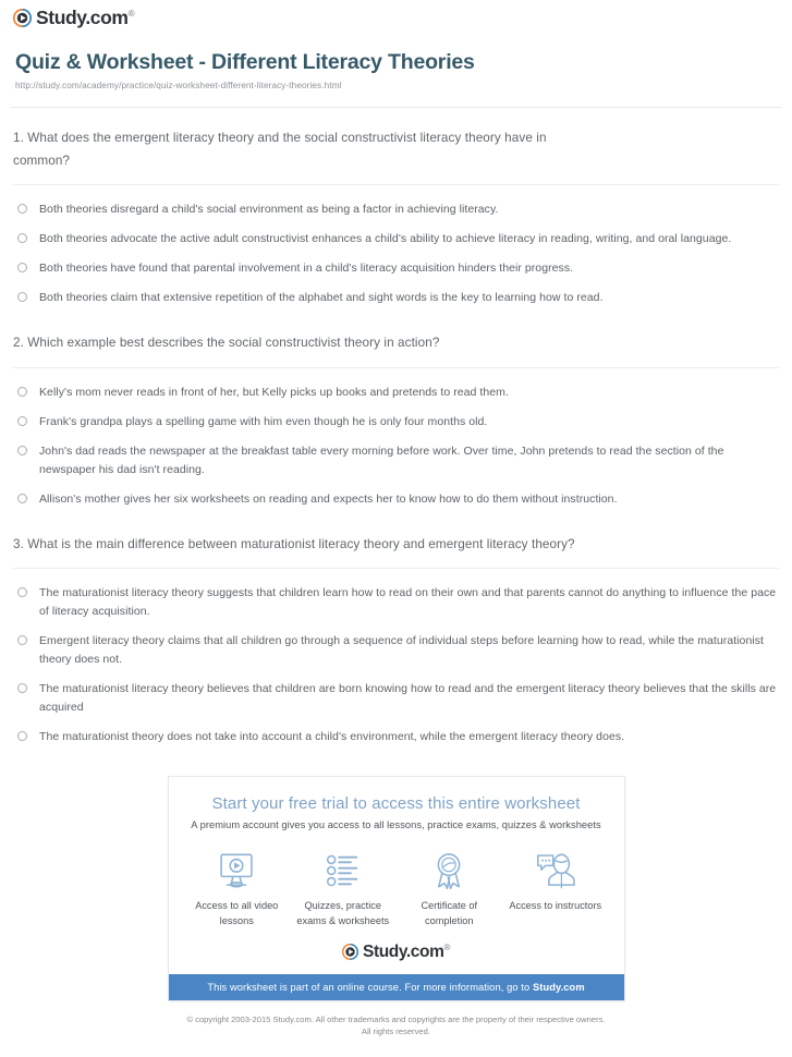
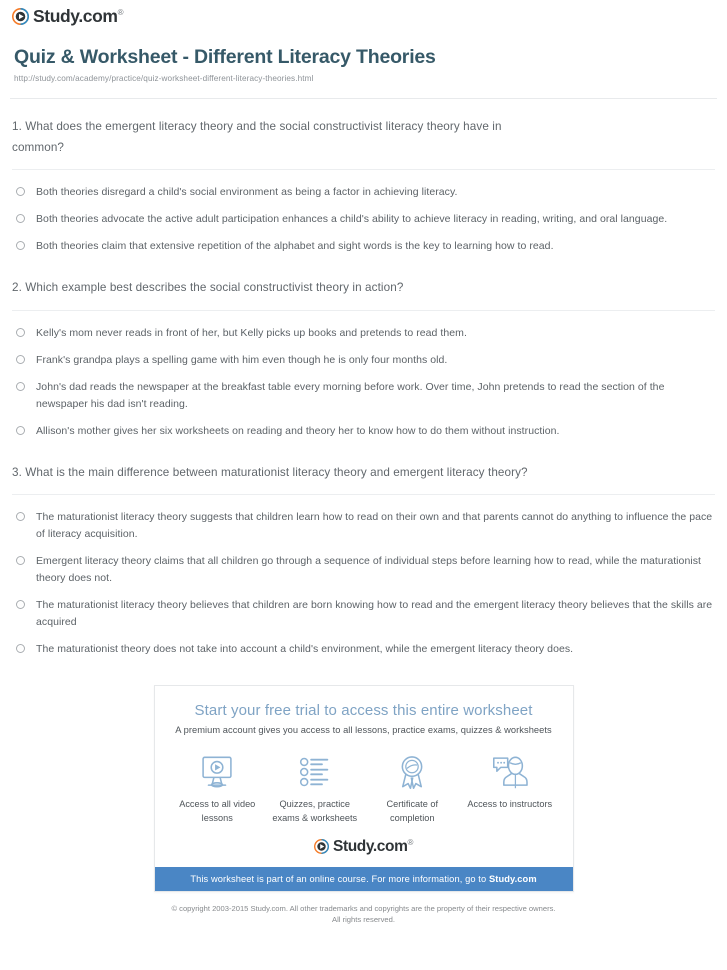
  Study.com®
  Quiz & Worksheet - Different Literacy Theories
  http://study.com/academy/practice/quiz-worksheet-different-literacy-theories.html
  1. What does the emergent literacy theory and the social constructivist literacy theory have in common?
  Both theories disregard a child's social environment as being a factor in achieving literacy.
- Both theories advocate the active adult constructivist enhances a child's ability to achieve literacy in reading, writing, and oral language.
+ Both theories advocate the active adult participation enhances a child's ability to achieve literacy in reading, writing, and oral language.
- Both theories have found that parental involvement in a child's literacy acquisition hinders their progress.
  Both theories claim that extensive repetition of the alphabet and sight words is the key to learning how to read.
  2. Which example best describes the social constructivist theory in action?
  Kelly's mom never reads in front of her, but Kelly picks up books and pretends to read them.
  Frank's grandpa plays a spelling game with him even though he is only four months old.
  John's dad reads the newspaper at the breakfast table every morning before work. Over time, John pretends to read the section of the newspaper his dad isn't reading.
- Allison's mother gives her six worksheets on reading and expects her to know how to do them without instruction.
+ Allison's mother gives her six worksheets on reading and theory her to know how to do them without instruction.
  3. What is the main difference between maturationist literacy theory and emergent literacy theory?
  The maturationist literacy theory suggests that children learn how to read on their own and that parents cannot do anything to influence the pace of literacy acquisition.
  Emergent literacy theory claims that all children go through a sequence of individual steps before learning how to read, while the maturationist theory does not.
  The maturationist literacy theory believes that children are born knowing how to read and the emergent literacy theory believes that the skills are acquired
  The maturationist theory does not take into account a child's environment, while the emergent literacy theory does.
  Start your free trial to access this entire worksheet
  A premium account gives you access to all lessons, practice exams, quizzes & worksheets
  Access to all video lessons
  Quizzes, practice exams & worksheets
  Certificate of completion
  Access to instructors
  Study.com®
  This worksheet is part of an online course. For more information, go to Study.com
  © copyright 2003-2015 Study.com. All other trademarks and copyrights are the property of their respective owners.
  All rights reserved.
